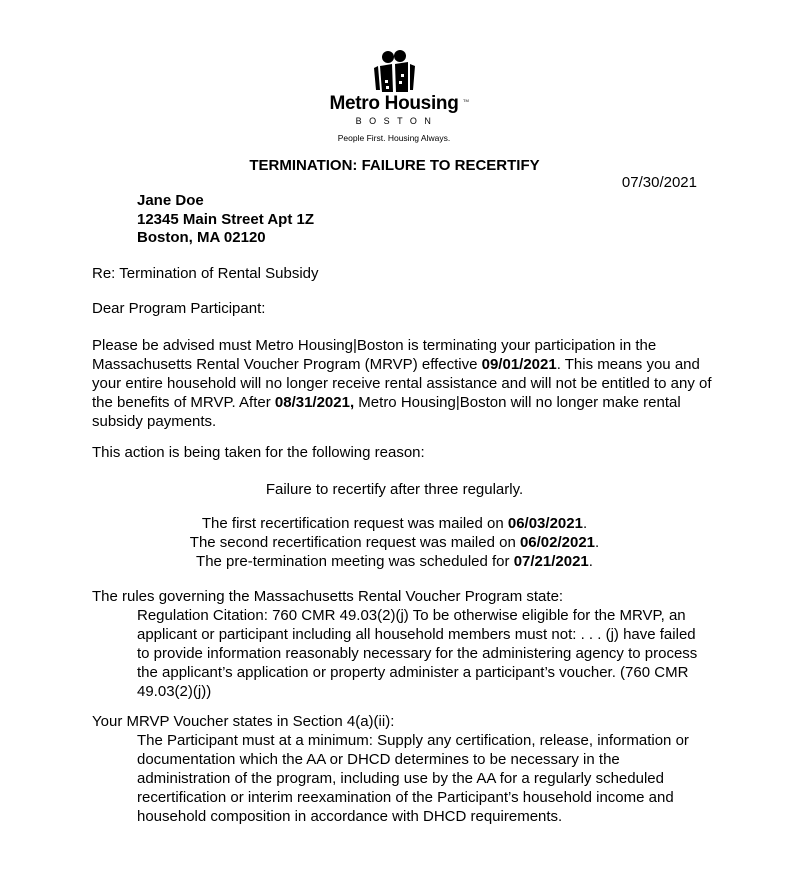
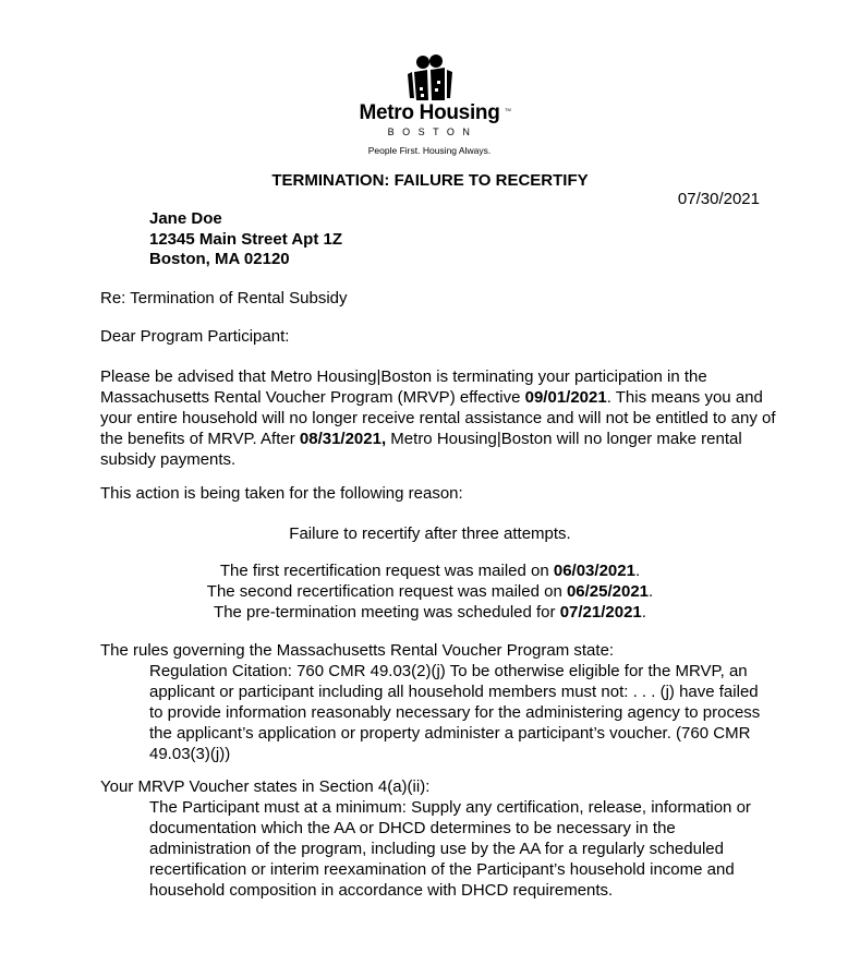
  Metro Housing
  BOSTON
  People First. Housing Always.
  TERMINATION: FAILURE TO RECERTIFY
  07/30/2021
  Jane Doe
  12345 Main Street Apt 1Z
  Boston, MA 02120
  Re: Termination of Rental Subsidy
  Dear Program Participant:
- Please be advised must Metro Housing|Boston is terminating your participation in the Massachusetts Rental Voucher Program (MRVP) effective 09/01/2021. This means you and your entire household will no longer receive rental assistance and will not be entitled to any of the benefits of MRVP. After 08/31/2021, Metro Housing|Boston will no longer make rental subsidy payments.
+ Please be advised that Metro Housing|Boston is terminating your participation in the Massachusetts Rental Voucher Program (MRVP) effective 09/01/2021. This means you and your entire household will no longer receive rental assistance and will not be entitled to any of the benefits of MRVP. After 08/31/2021, Metro Housing|Boston will no longer make rental subsidy payments.
  This action is being taken for the following reason:
- Failure to recertify after three regularly.
+ Failure to recertify after three attempts.
  The first recertification request was mailed on 06/03/2021.
- The second recertification request was mailed on 06/02/2021.
+ The second recertification request was mailed on 06/25/2021.
  The pre-termination meeting was scheduled for 07/21/2021.
  The rules governing the Massachusetts Rental Voucher Program state:
- Regulation Citation: 760 CMR 49.03(2)(j) To be otherwise eligible for the MRVP, an applicant or participant including all household members must not: . . . (j) have failed to provide information reasonably necessary for the administering agency to process the applicant’s application or property administer a participant’s voucher. (760 CMR 49.03(2)(j))
+ Regulation Citation: 760 CMR 49.03(2)(j) To be otherwise eligible for the MRVP, an applicant or participant including all household members must not: . . . (j) have failed to provide information reasonably necessary for the administering agency to process the applicant’s application or property administer a participant’s voucher. (760 CMR 49.03(3)(j))
  Your MRVP Voucher states in Section 4(a)(ii):
  The Participant must at a minimum: Supply any certification, release, information or documentation which the AA or DHCD determines to be necessary in the administration of the program, including use by the AA for a regularly scheduled recertification or interim reexamination of the Participant’s household income and household composition in accordance with DHCD requirements.
